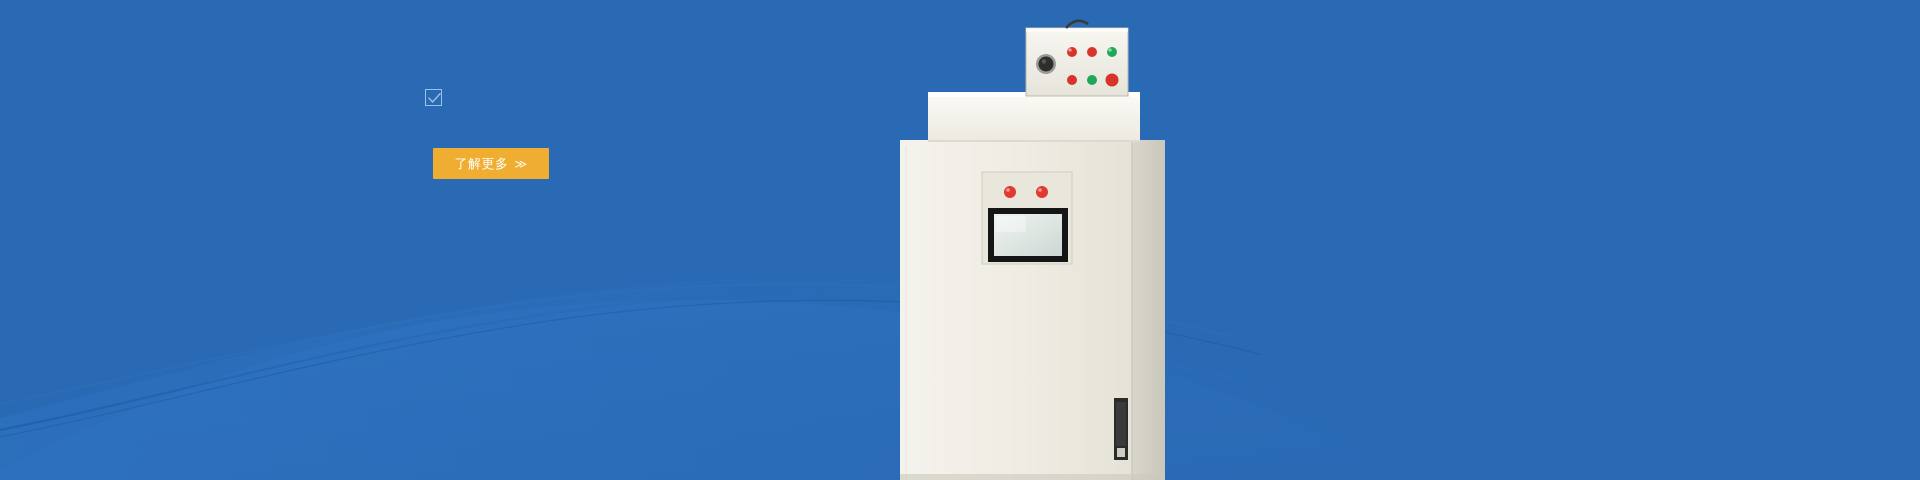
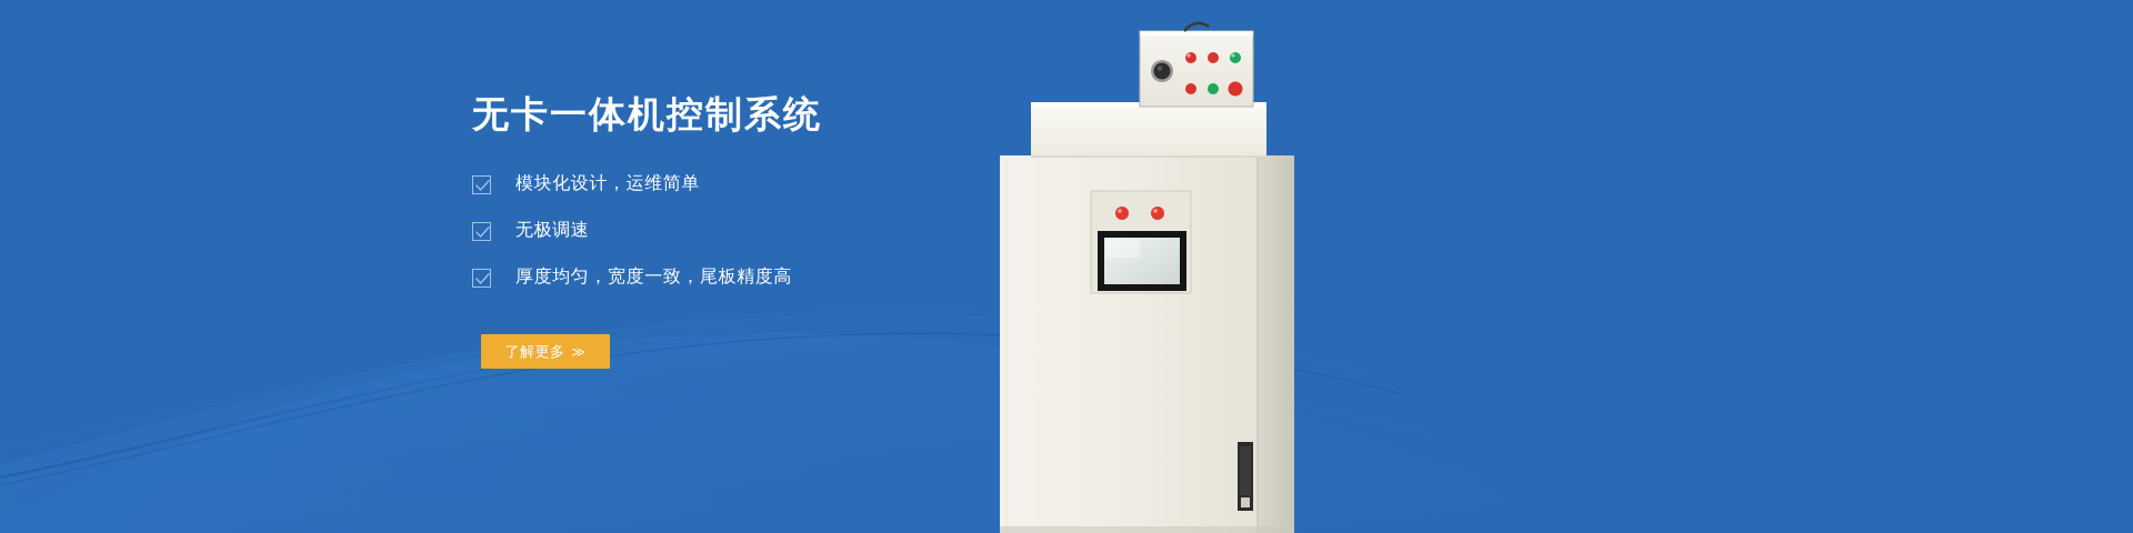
+ 无卡一体机控制系统
+ 模块化设计，运维简单
+ 无极调速
+ 厚度均匀，宽度一致，尾板精度高
  了解更多
  ≫
